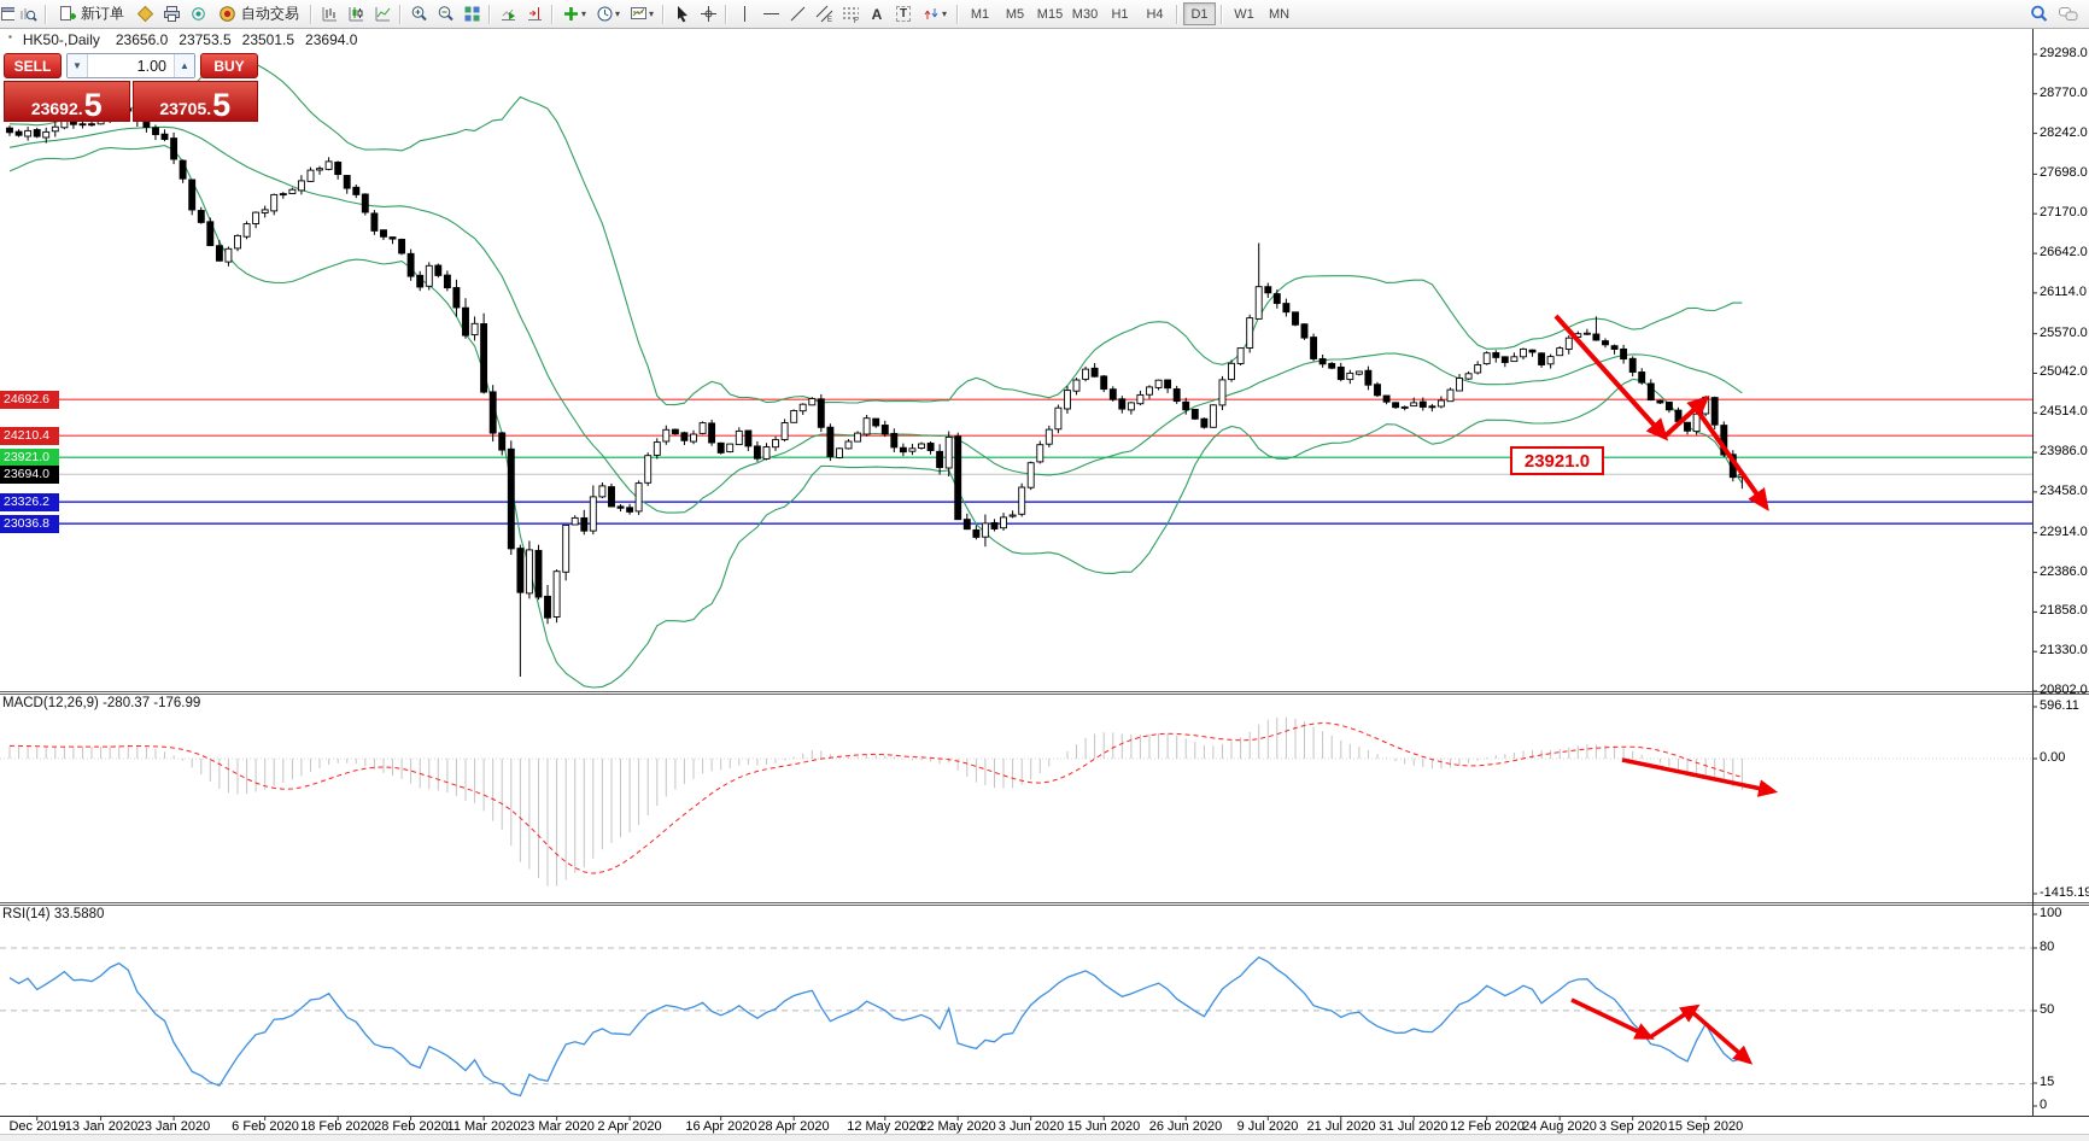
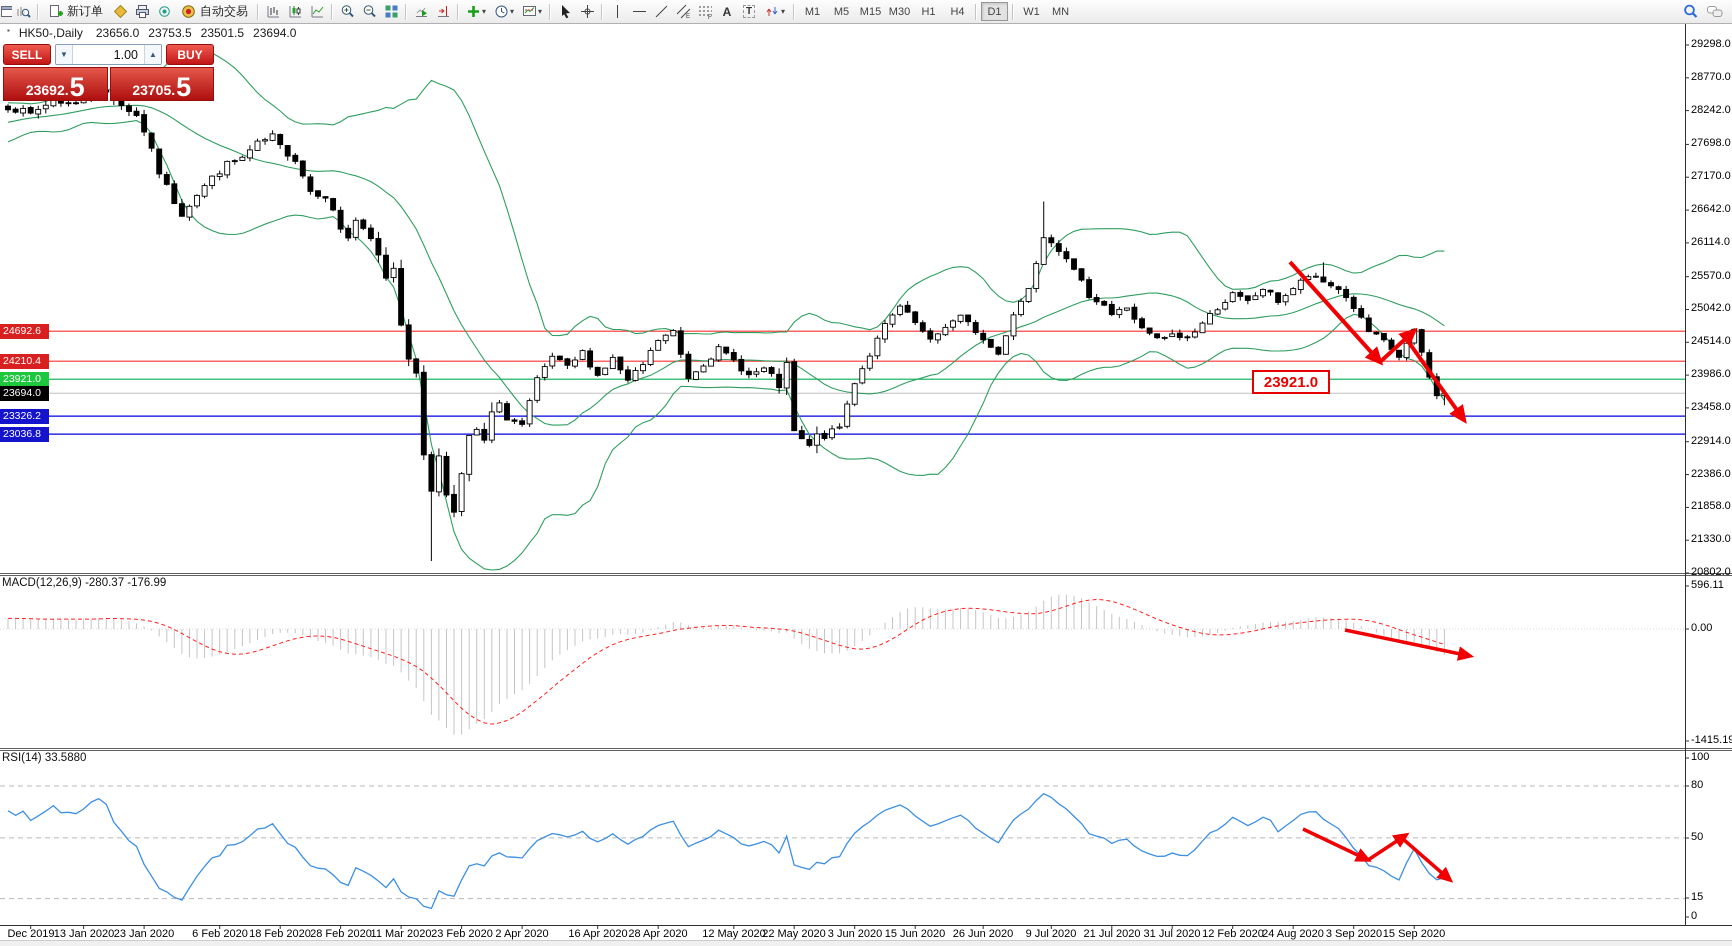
  新订单
  自动交易
  ▾
  ▾
  ▾
  A
  T
  ▾
  M1
  M5
  M15
  M30
  H1
  H4
  D1
  W1
  MN
  ▪
  HK50-,Daily
  23656.0
  23753.5
  23501.5
  23694.0
  SELL
  ▼
  1.00
  ▲
  BUY
  23692.
  5
  23705.
  5
  MACD(12,26,9) -280.37 -176.99
  RSI(14) 33.5880
  23921.0
  29298.0
  28770.0
  28242.0
  27698.0
  27170.0
  26642.0
  26114.0
  25570.0
  25042.0
  24514.0
  23986.0
  23458.0
  22914.0
  22386.0
  21858.0
  21330.0
  20802.0
  596.11
  0.00
  -1415.19
  100
  80
  50
  15
  0
  24692.6
  24210.4
  23921.0
  23694.0
  23326.2
  23036.8
  Dec 2019
  13 Jan 2020
  23 Jan 2020
  6 Feb 2020
  18 Feb 2020
  28 Feb 2020
  11 Mar 2020
- 23 Mar 2020
+ 23 Feb 2020
  2 Apr 2020
  16 Apr 2020
  28 Apr 2020
  12 May 2020
  22 May 2020
  3 Jun 2020
  15 Jun 2020
  26 Jun 2020
  9 Jul 2020
  21 Jul 2020
  31 Jul 2020
  12 Feb 2020
  24 Aug 2020
  3 Sep 2020
  15 Sep 2020
